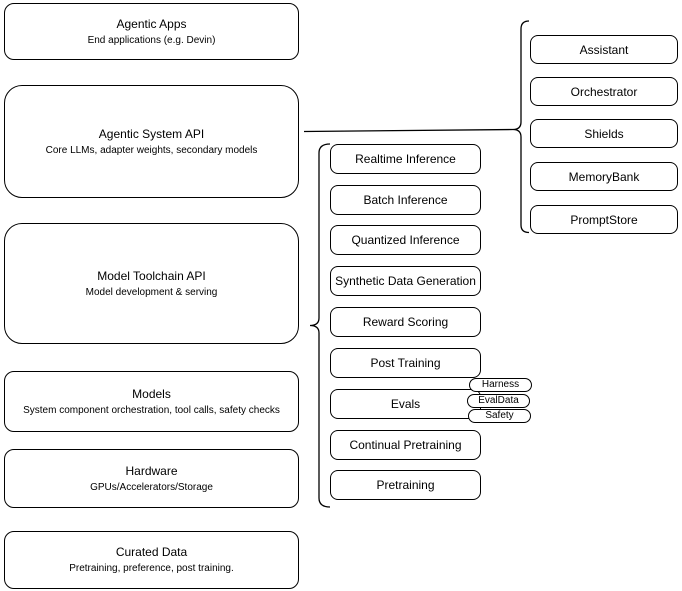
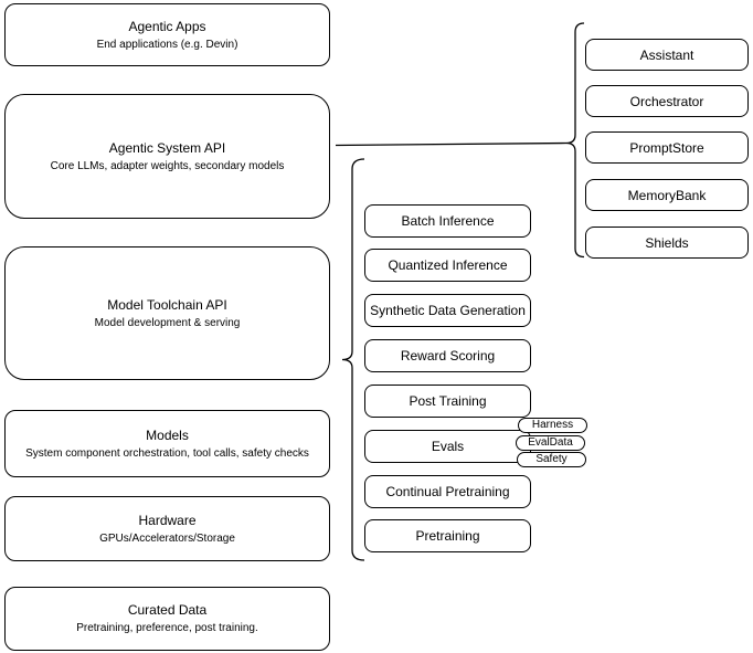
  Agentic Apps
  End applications (e.g. Devin)
  Agentic System API
  Core LLMs, adapter weights, secondary models
  Model Toolchain API
  Model development & serving
  Models
  System component orchestration, tool calls, safety checks
  Hardware
  GPUs/Accelerators/Storage
  Curated Data
  Pretraining, preference, post training.
- Realtime Inference
  Batch Inference
  Quantized Inference
  Synthetic Data Generation
  Reward Scoring
  Post Training
  Evals
  Continual Pretraining
  Pretraining
  Harness
  EvalData
  Safety
  Assistant
  Orchestrator
- Shields
+ PromptStore
  MemoryBank
- PromptStore
+ Shields
